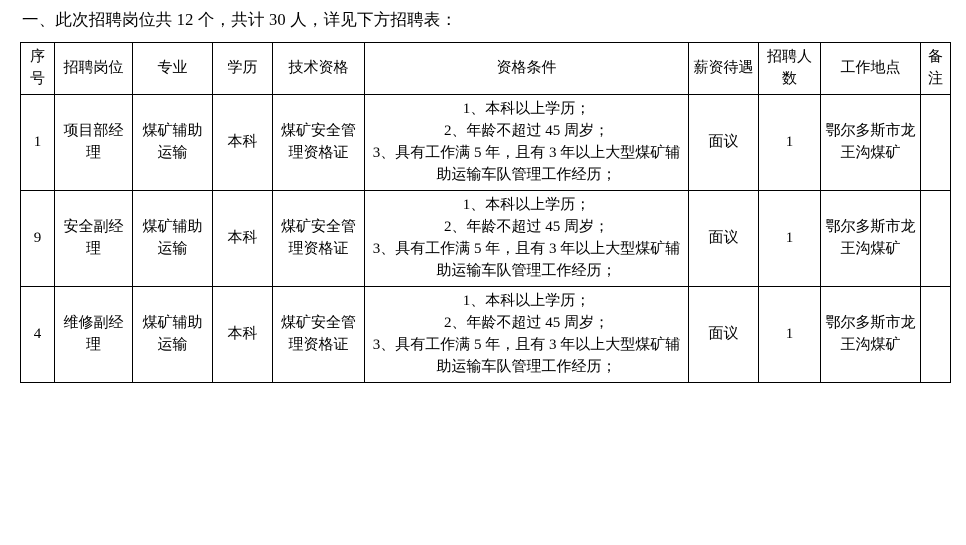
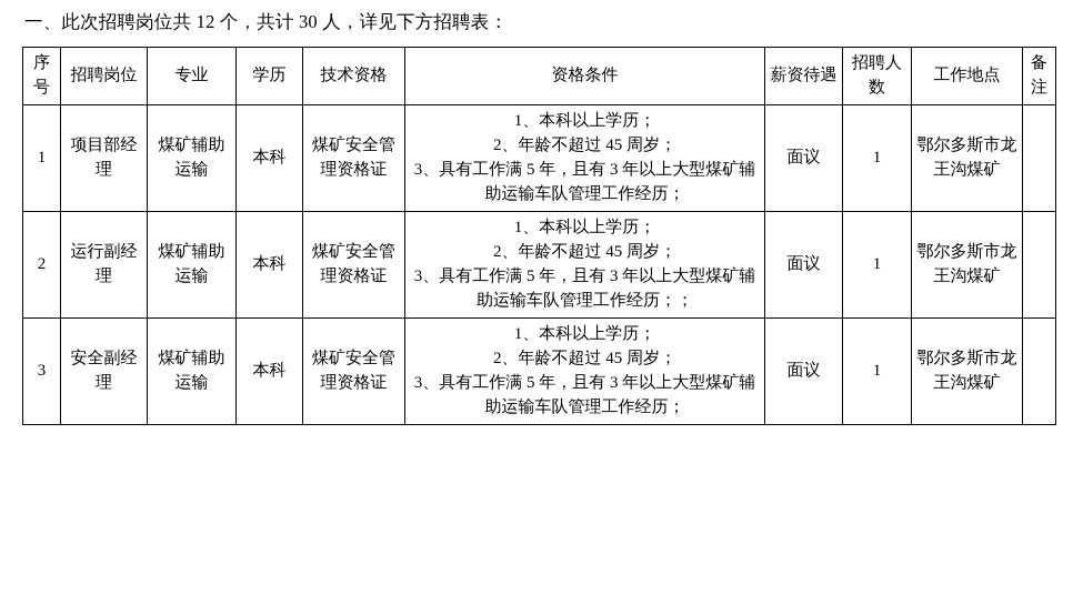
  一、此次招聘岗位共 12 个，共计 30 人，详见下方招聘表：
  序号	招聘岗位	专业	学历	技术资格	资格条件	薪资待遇	招聘人数	工作地点	备注
  1	项目部经理	煤矿辅助运输	本科	煤矿安全管理资格证	1、本科以上学历； 2、年龄不超过 45 周岁； 3、具有工作满 5 年，且有 3 年以上大型煤矿辅助运输车队管理工作经历；	面议	1	鄂尔多斯市龙王沟煤矿
+ 2	运行副经理	煤矿辅助运输	本科	煤矿安全管理资格证	1、本科以上学历； 2、年龄不超过 45 周岁； 3、具有工作满 5 年，且有 3 年以上大型煤矿辅助运输车队管理工作经历；；	面议	1	鄂尔多斯市龙王沟煤矿
- 9	安全副经理	煤矿辅助运输	本科	煤矿安全管理资格证	1、本科以上学历； 2、年龄不超过 45 周岁； 3、具有工作满 5 年，且有 3 年以上大型煤矿辅助运输车队管理工作经历；	面议	1	鄂尔多斯市龙王沟煤矿
+ 3	安全副经理	煤矿辅助运输	本科	煤矿安全管理资格证	1、本科以上学历； 2、年龄不超过 45 周岁； 3、具有工作满 5 年，且有 3 年以上大型煤矿辅助运输车队管理工作经历；	面议	1	鄂尔多斯市龙王沟煤矿
- 4	维修副经理	煤矿辅助运输	本科	煤矿安全管理资格证	1、本科以上学历； 2、年龄不超过 45 周岁； 3、具有工作满 5 年，且有 3 年以上大型煤矿辅助运输车队管理工作经历；	面议	1	鄂尔多斯市龙王沟煤矿
